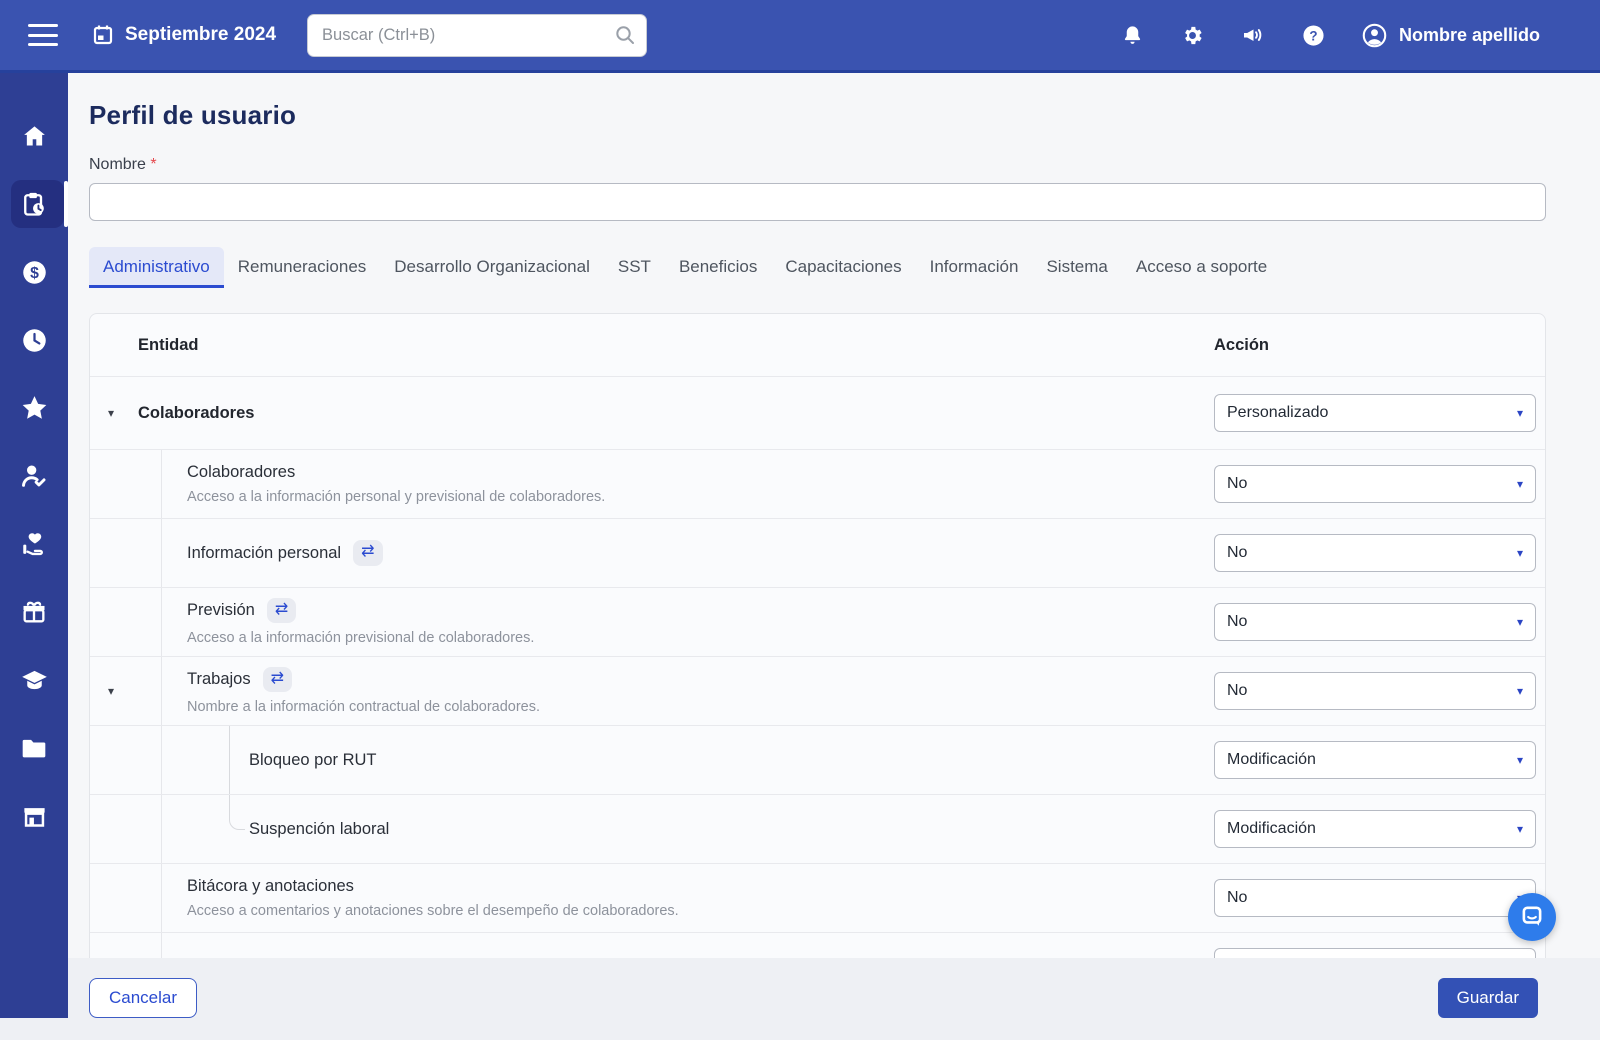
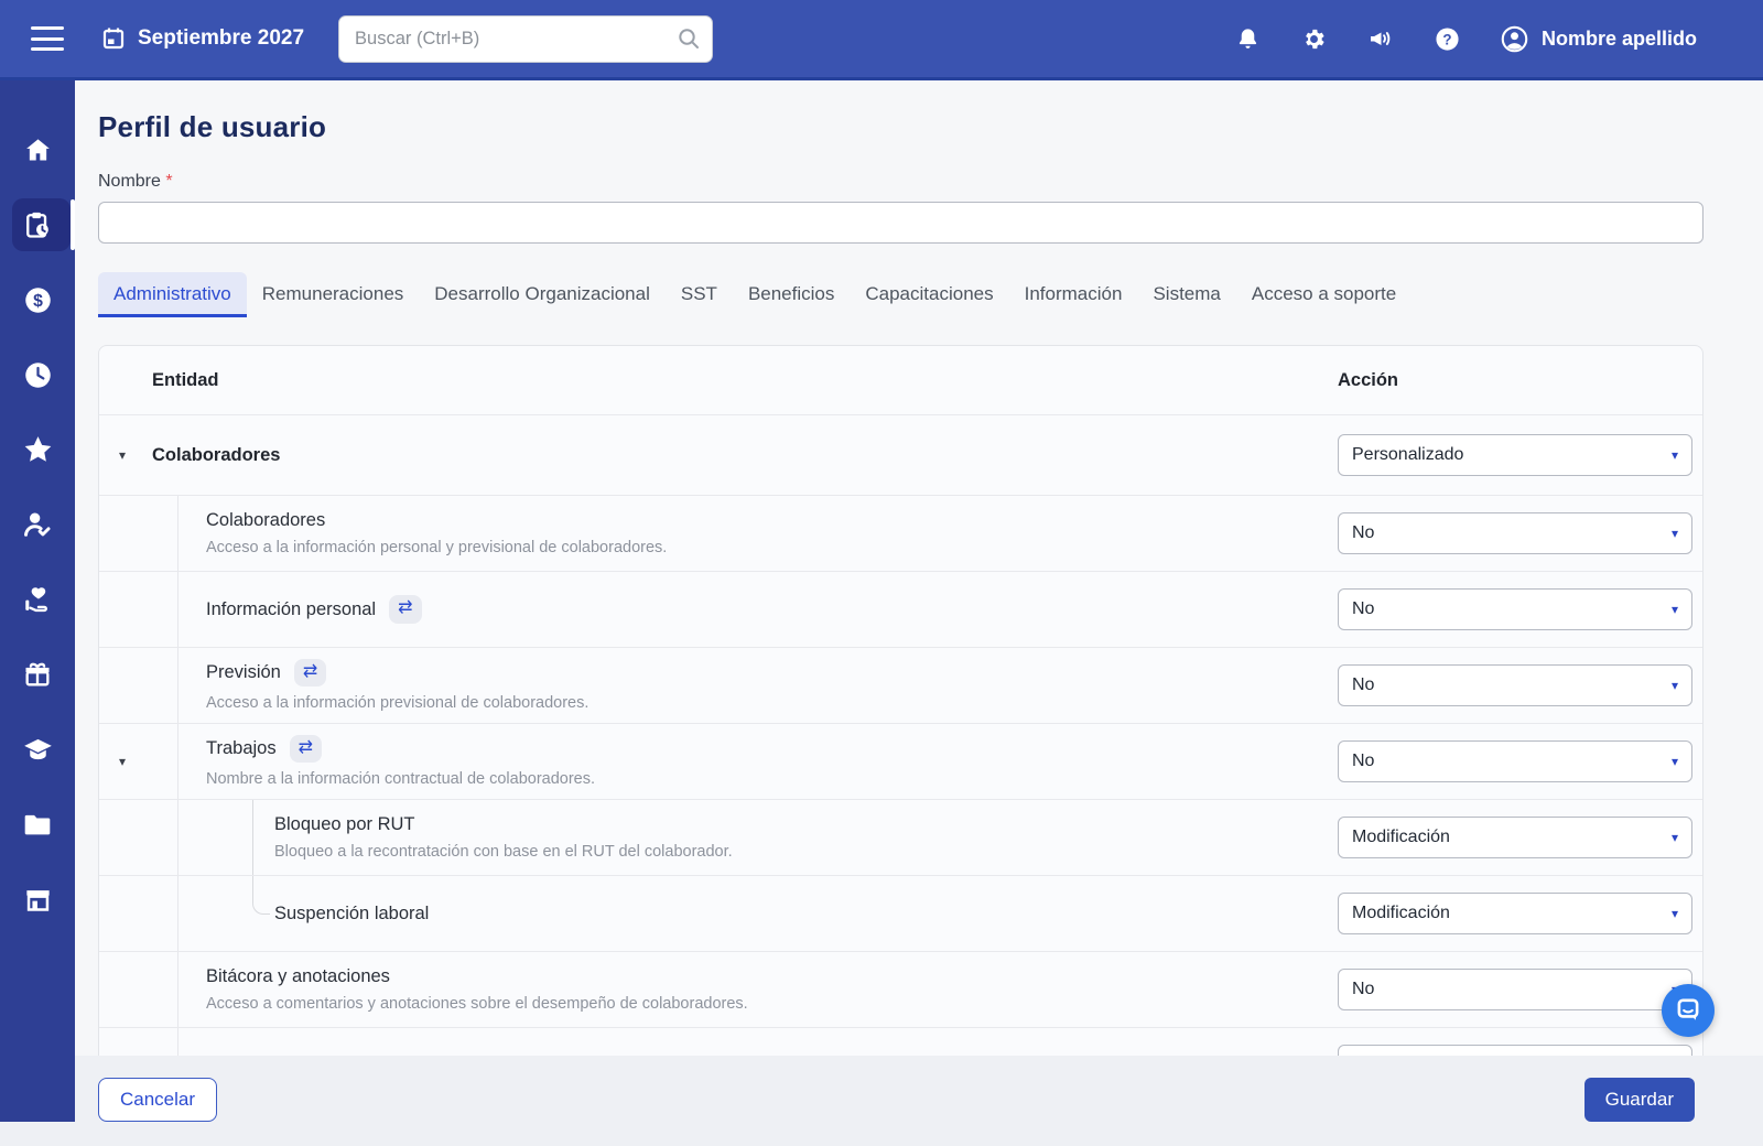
- Septiembre 2024
+ Septiembre 2027
  Buscar (Ctrl+B)
  ?
  Nombre apellido
  $
  Perfil de usuario
  Nombre *
  Administrativo
  Remuneraciones
  Desarrollo Organizacional
  SST
  Beneficios
  Capacitaciones
  Información
  Sistema
  Acceso a soporte
  Entidad
  Acción
  ▾
  Colaboradores
  Personalizado
  ▾
  Colaboradores
  Acceso a la información personal y previsional de colaboradores.
  No
  ▾
  Información personal
  ⇄
  No
  ▾
  Previsión
  ⇄
  Acceso a la información previsional de colaboradores.
  No
  ▾
  ▾
  Trabajos
  ⇄
  Nombre a la información contractual de colaboradores.
  No
  ▾
  Bloqueo por RUT
+ Bloqueo a la recontratación con base en el RUT del colaborador.
  Modificación
  ▾
  Suspención laboral
  Modificación
  ▾
  Bitácora y anotaciones
  Acceso a comentarios y anotaciones sobre el desempeño de colaboradores.
  No
  Cancelar
  Guardar
